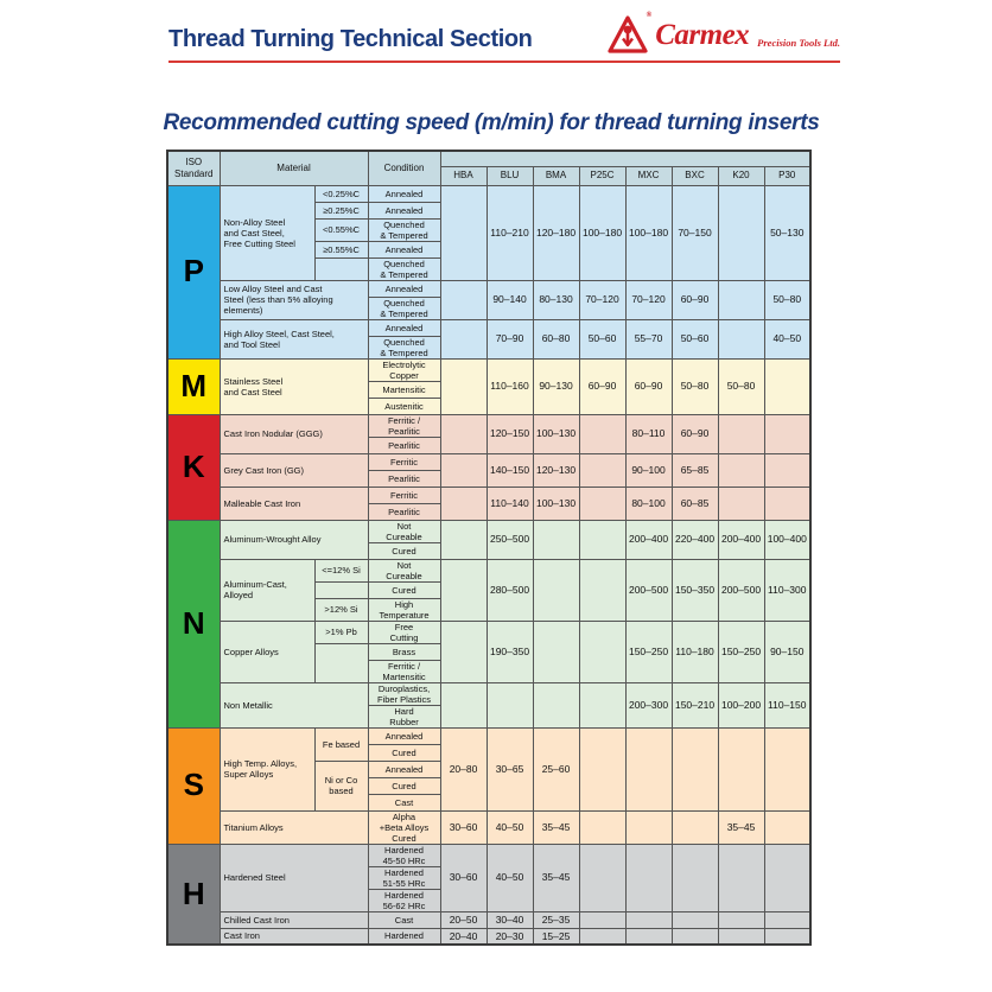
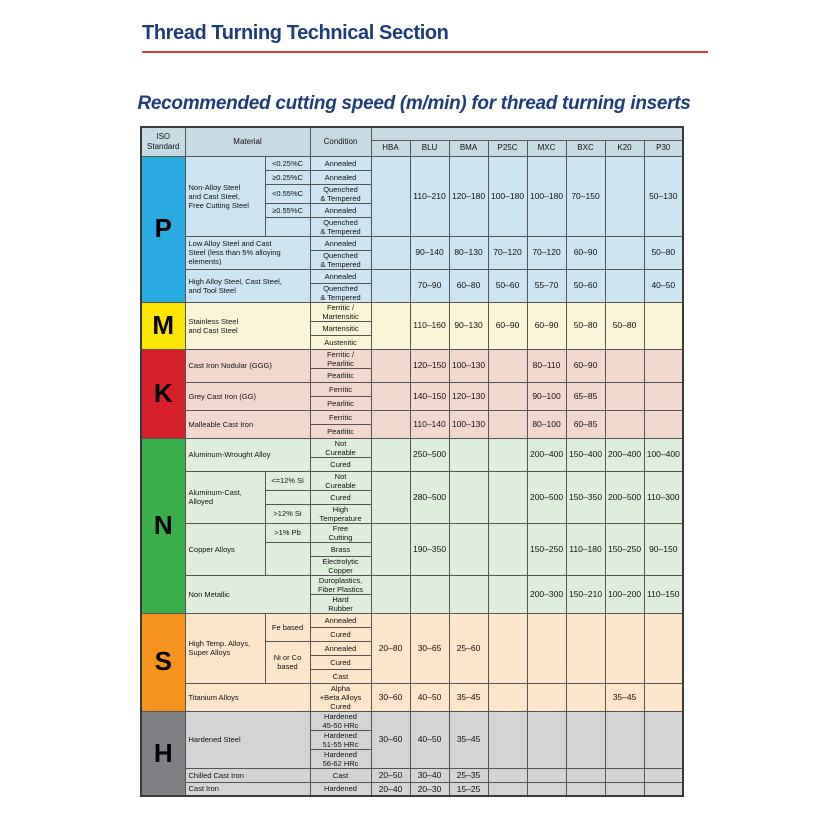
  Thread Turning Technical Section
- Carmex
- Precision Tools Ltd.
  Recommended cutting speed (m/min) for thread turning inserts
  ISO Standard	Material	Condition
  HBA	BLU	BMA	P25C	MXC	BXC	K20	P30
  P	Non-Alloy Steel and Cast Steel, Free Cutting Steel	<0.25%C	Annealed		110–210	120–180	100–180	100–180	70–150		50–130
  ≥0.25%C	Annealed
  <0.55%C	Quenched & Tempered
  ≥0.55%C	Annealed
  	Quenched & Tempered
  Low Alloy Steel and Cast Steel (less than 5% alloying elements)	Annealed		90–140	80–130	70–120	70–120	60–90		50–80
  Quenched & Tempered
  High Alloy Steel, Cast Steel, and Tool Steel	Annealed		70–90	60–80	50–60	55–70	50–60		40–50
  Quenched & Tempered
- M	Stainless Steel and Cast Steel	Electrolytic Copper		110–160	90–130	60–90	60–90	50–80	50–80
+ M	Stainless Steel and Cast Steel	Ferritic / Martensitic		110–160	90–130	60–90	60–90	50–80	50–80
  Martensitic
  Austenitic
  K	Cast Iron Nodular (GGG)	Ferritic / Pearlitic		120–150	100–130		80–110	60–90
  Pearlitic
  Grey Cast Iron (GG)	Ferritic		140–150	120–130		90–100	65–85
  Pearlitic
  Malleable Cast Iron	Ferritic		110–140	100–130		80–100	60–85
  Pearlitic
- N	Aluminum-Wrought Alloy	Not Cureable		250–500			200–400	220–400	200–400	100–400
+ N	Aluminum-Wrought Alloy	Not Cureable		250–500			200–400	150–400	200–400	100–400
  Cured
  Aluminum-Cast, Alloyed	<=12% Si	Not Cureable		280–500			200–500	150–350	200–500	110–300
  	Cured
  >12% Si	High Temperature
  Copper Alloys	>1% Pb	Free Cutting		190–350			150–250	110–180	150–250	90–150
  	Brass
- Ferritic / Martensitic
+ Electrolytic Copper
  Non Metallic	Duroplastics, Fiber Plastics					200–300	150–210	100–200	110–150
  Hard Rubber
  S	High Temp. Alloys, Super Alloys	Fe based	Annealed	20–80	30–65	25–60
  Cured
  Ni or Co based	Annealed
  Cured
  Cast
  Titanium Alloys	Alpha +Beta Alloys Cured	30–60	40–50	35–45				35–45
  H	Hardened Steel	Hardened 45-50 HRc	30–60	40–50	35–45
  Hardened 51-55 HRc
  Hardened 56-62 HRc
  Chilled Cast Iron	Cast	20–50	30–40	25–35
  Cast Iron	Hardened	20–40	20–30	15–25
